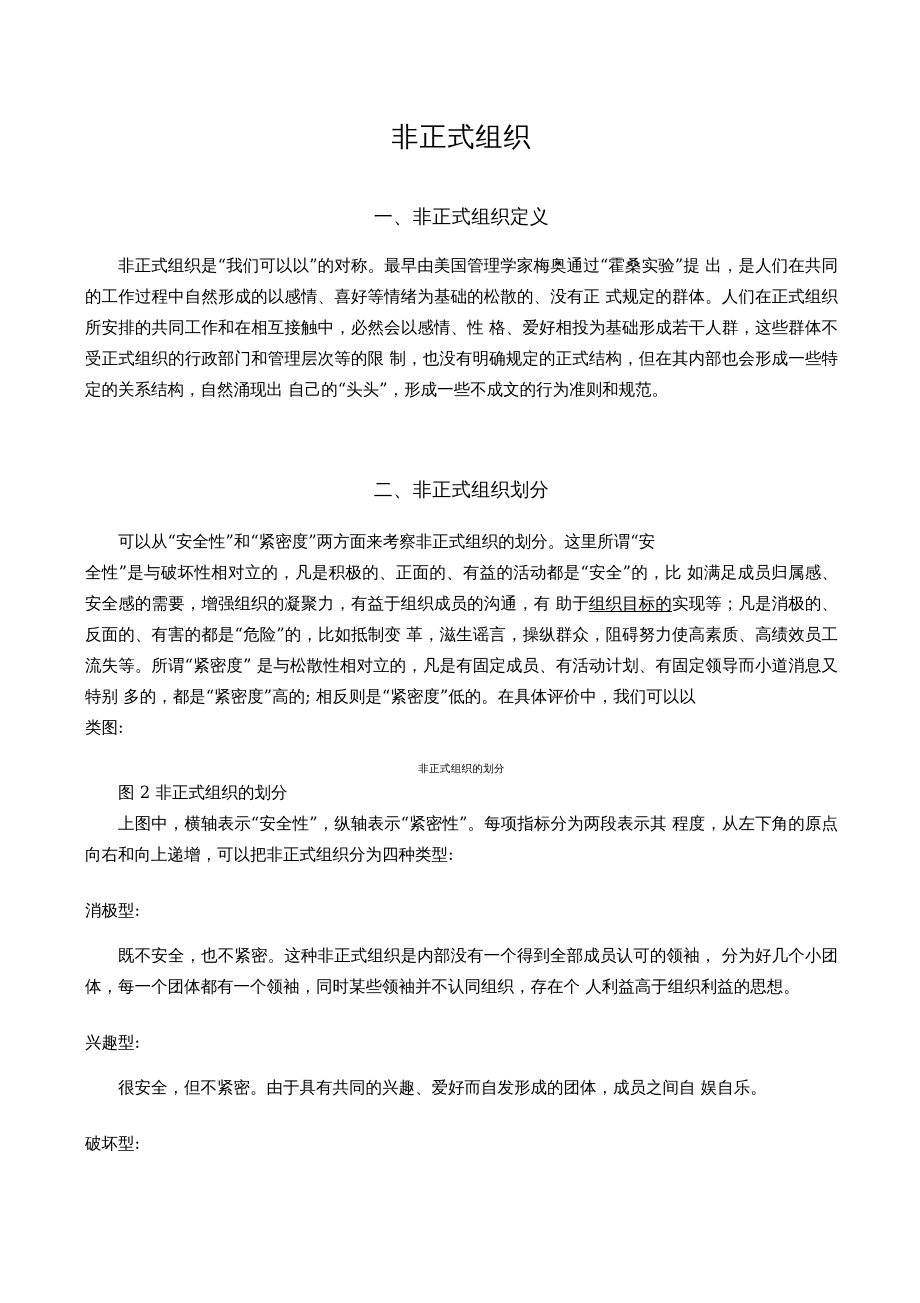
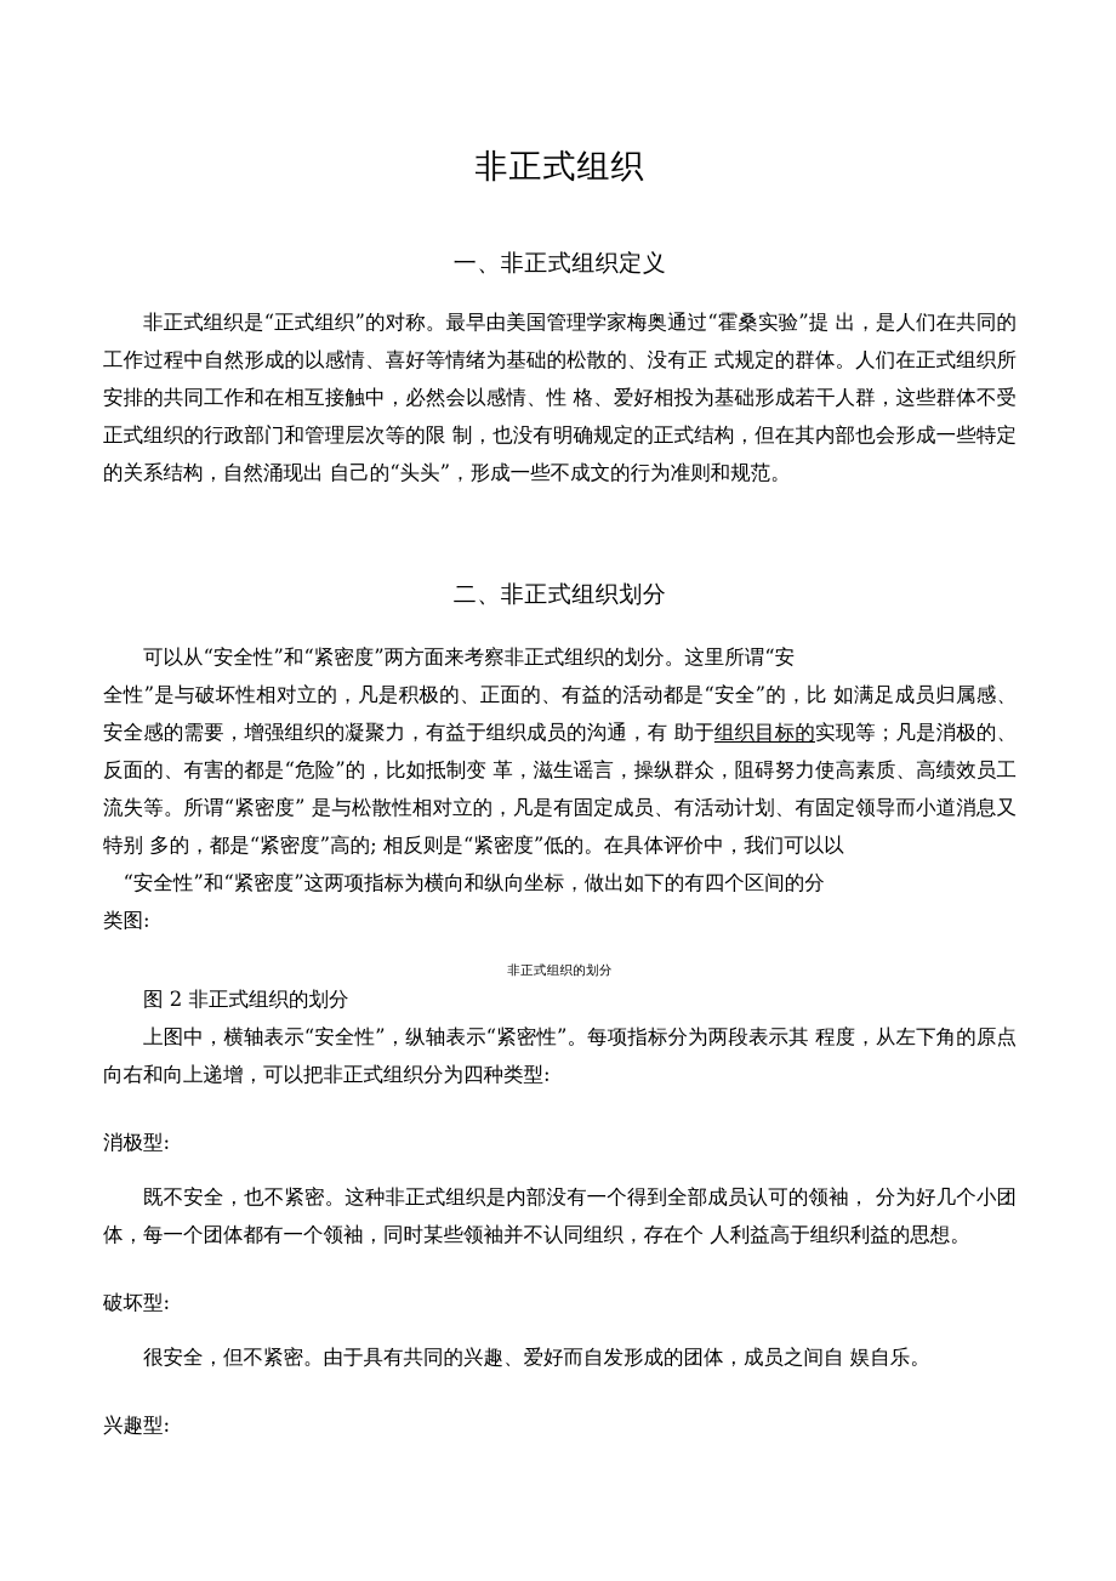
  非正式组织
  一、非正式组织定义
- 非正式组织是“我们可以以”的对称。最早由美国管理学家梅奥通过“霍桑实验”提 出，是人们在共同的工作过程中自然形成的以感情、喜好等情绪为基础的松散的、没有正 式规定的群体。人们在正式组织所安排的共同工作和在相互接触中，必然会以感情、性 格、爱好相投为基础形成若干人群，这些群体不受正式组织的行政部门和管理层次等的限 制，也没有明确规定的正式结构，但在其内部也会形成一些特定的关系结构，自然涌现出 自己的“头头”，形成一些不成文的行为准则和规范。
+ 非正式组织是“正式组织”的对称。最早由美国管理学家梅奥通过“霍桑实验”提 出，是人们在共同的工作过程中自然形成的以感情、喜好等情绪为基础的松散的、没有正 式规定的群体。人们在正式组织所安排的共同工作和在相互接触中，必然会以感情、性 格、爱好相投为基础形成若干人群，这些群体不受正式组织的行政部门和管理层次等的限 制，也没有明确规定的正式结构，但在其内部也会形成一些特定的关系结构，自然涌现出 自己的“头头”，形成一些不成文的行为准则和规范。
  二、非正式组织划分
  可以从“安全性”和“紧密度”两方面来考察非正式组织的划分。这里所谓“安
  全性”是与破坏性相对立的，凡是积极的、正面的、有益的活动都是“安全”的，比 如满足成员归属感、安全感的需要，增强组织的凝聚力，有益于组织成员的沟通，有 助于组织目标的实现等；凡是消极的、反面的、有害的都是“危险”的，比如抵制变 革，滋生谣言，操纵群众，阻碍努力使高素质、高绩效员工流失等。所谓“紧密度” 是与松散性相对立的，凡是有固定成员、有活动计划、有固定领导而小道消息又特别 多的，都是“紧密度”高的; 相反则是“紧密度”低的。在具体评价中，我们可以以
+ “安全性”和“紧密度”这两项指标为横向和纵向坐标，做出如下的有四个区间的分
  类图:
  非正式组织的划分
  图 2 非正式组织的划分
  上图中，横轴表示“安全性”，纵轴表示“紧密性”。每项指标分为两段表示其 程度，从左下角的原点向右和向上递增，可以把非正式组织分为四种类型:
  消极型:
  既不安全，也不紧密。这种非正式组织是内部没有一个得到全部成员认可的领袖， 分为好几个小团体，每一个团体都有一个领袖，同时某些领袖并不认同组织，存在个 人利益高于组织利益的思想。
- 兴趣型:
+ 破坏型:
  很安全，但不紧密。由于具有共同的兴趣、爱好而自发形成的团体，成员之间自 娱自乐。
- 破坏型:
+ 兴趣型:
